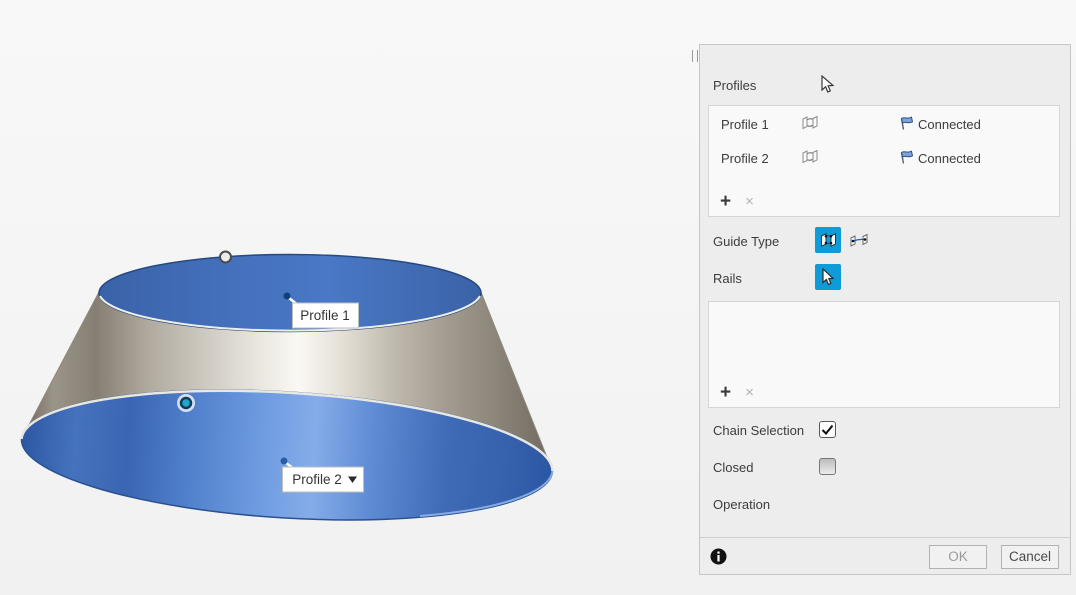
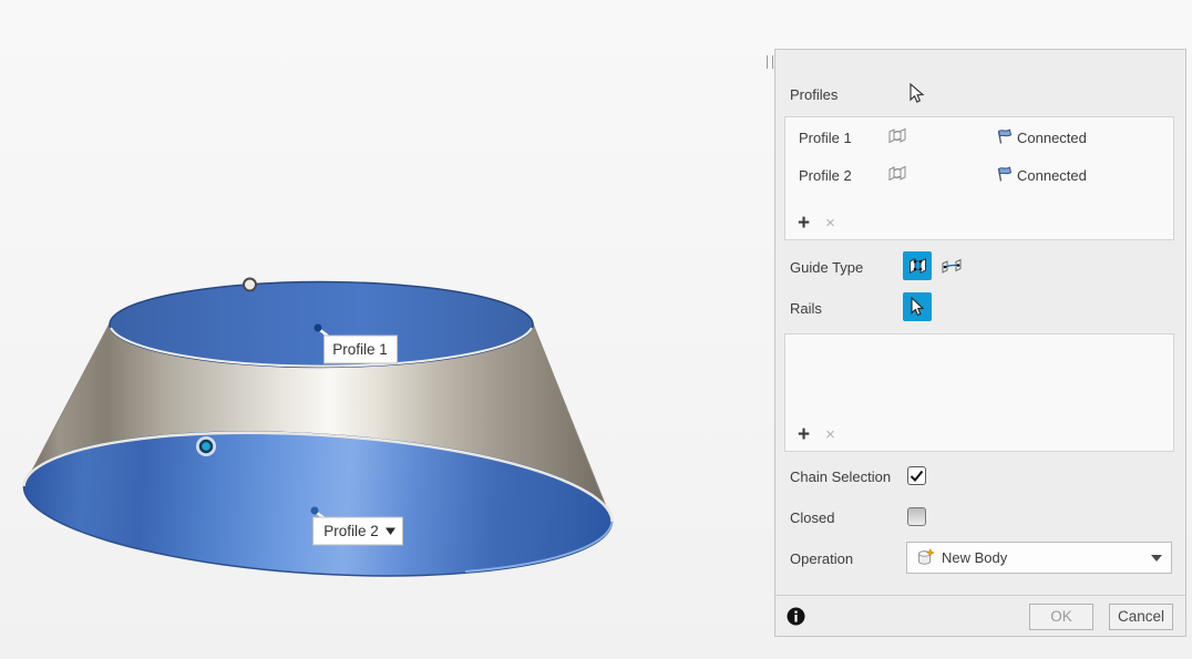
  Profile 1
  Profile 2
  Profiles
  Profile 1
  Connected
  Profile 2
  Connected
  +
  ×
  Guide Type
  Rails
  +
  ×
  Chain Selection
  Closed
  Operation
+ New Body
  OK
  Cancel
